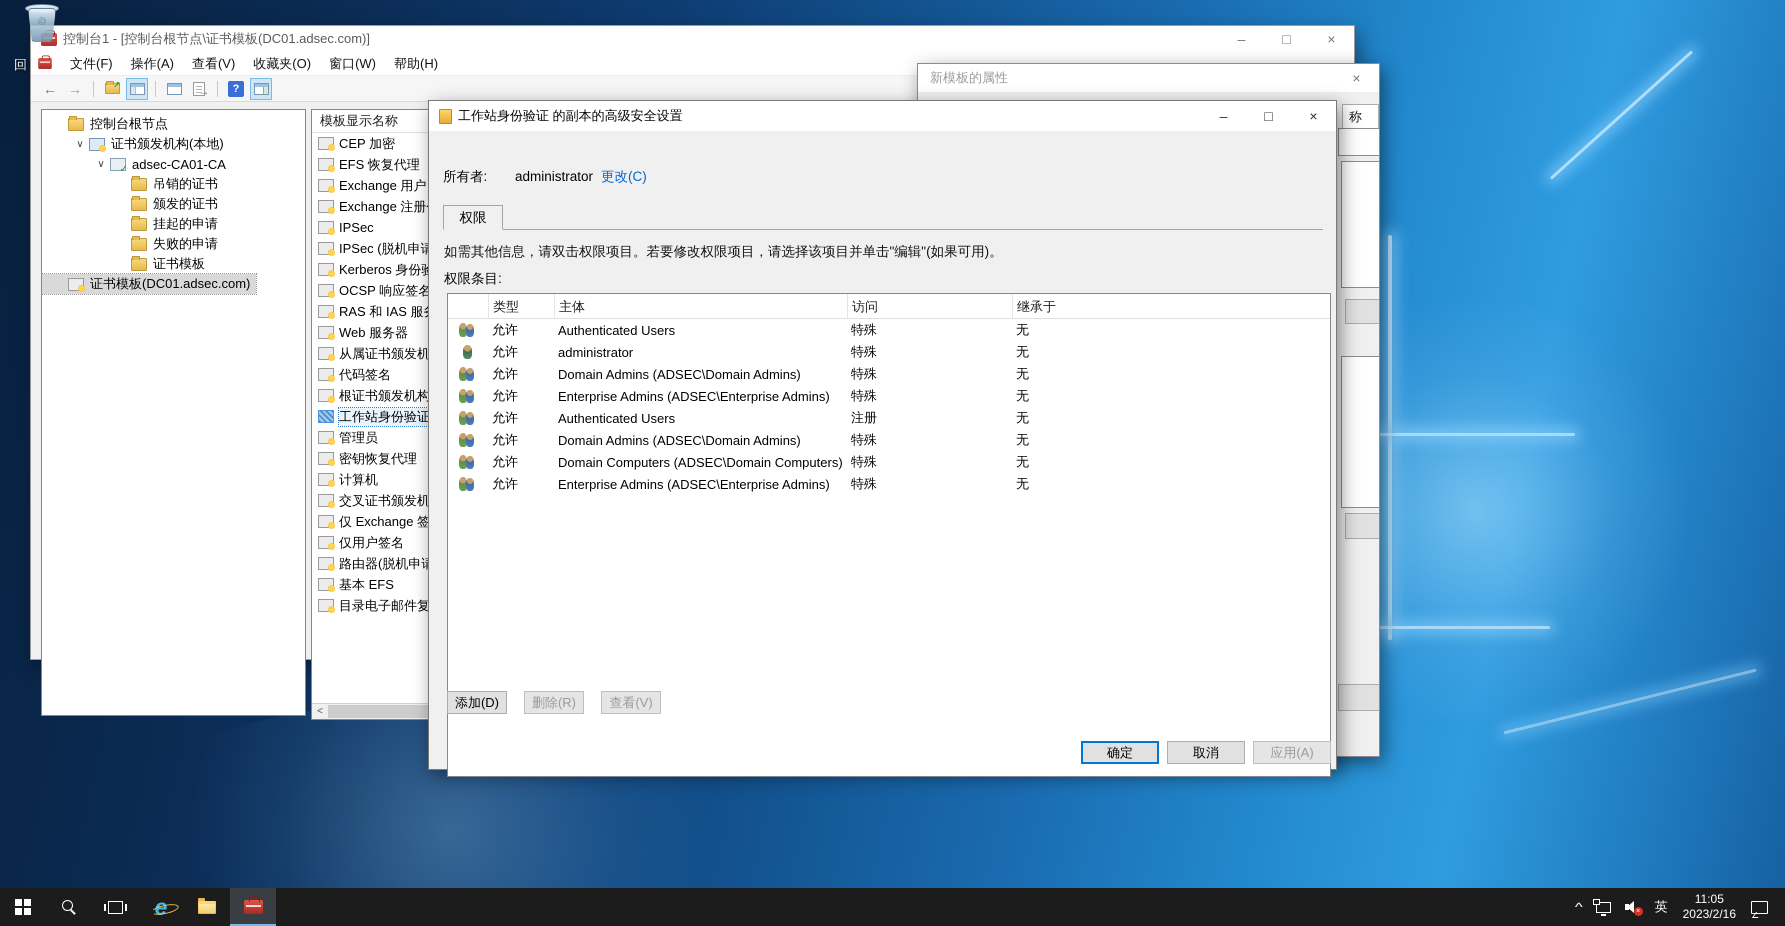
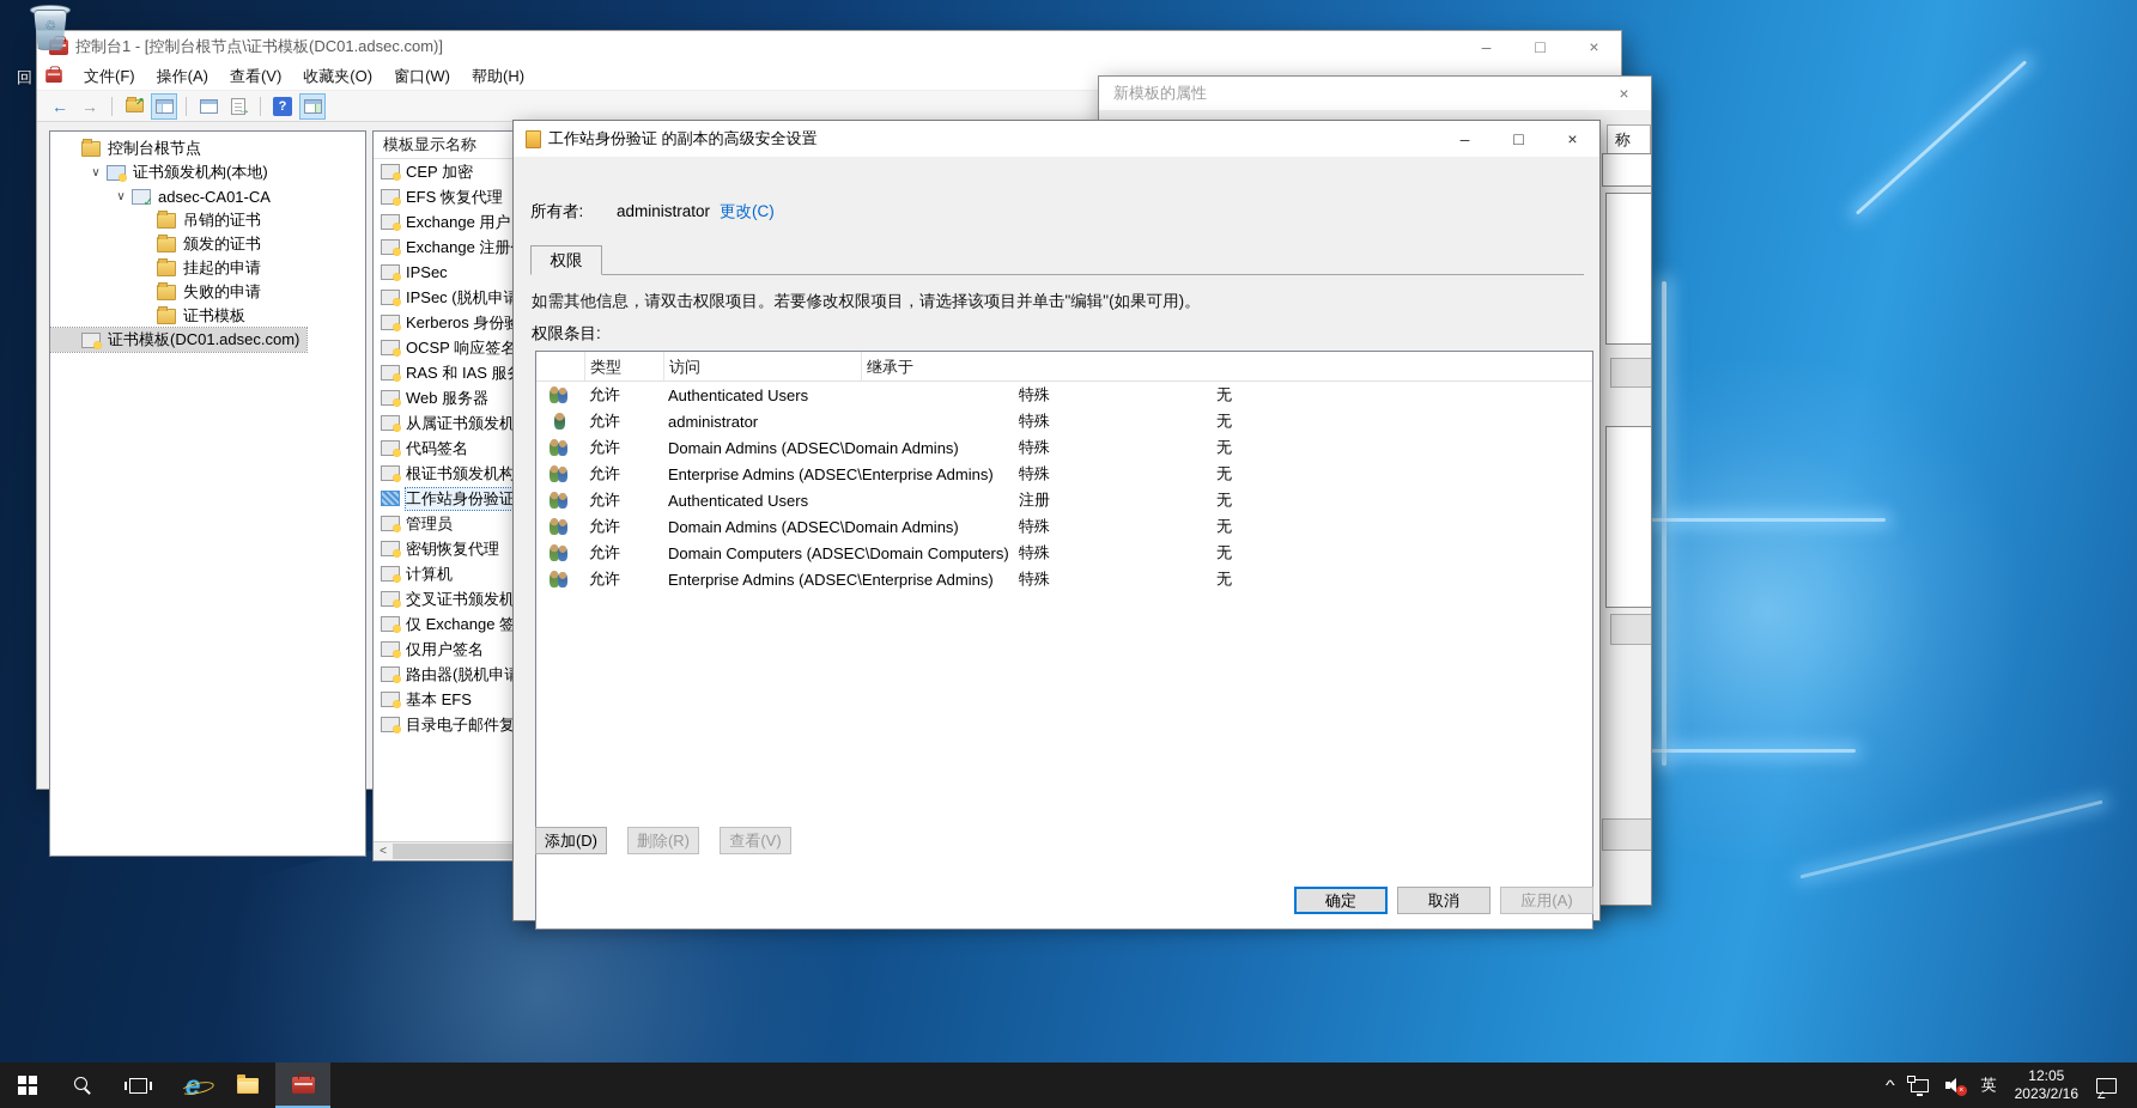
  ♲
  回
  控制台1 - [控制台根节点\证书模板(DC01.adsec.com)]
  –
  □
  ×
  文件(F)
  操作(A)
  查看(V)
  收藏夹(O)
  窗口(W)
  帮助(H)
  ←
  →
  ↗
  →
  ?
  控制台根节点
  ∨
  证书颁发机构(本地)
  ∨
  adsec-CA01-CA
  吊销的证书
  颁发的证书
  挂起的申请
  失败的申请
  证书模板
  证书模板(DC01.adsec.com)
  模板显示名称
  CEP 加密
  EFS 恢复代理
  Exchange 用户
  Exchange 注册
  IPSec
  IPSec (脱机申
  Kerberos 身份
  OCSP 响应签名
  RAS 和 IAS 服
  Web 服务器
  从属证书颁发机
  代码签名
  根证书颁发机构
  工作站身份验证
  管理员
  密钥恢复代理
  计算机
  交叉证书颁发机
  仅 Exchange 签
  仅用户签名
  路由器(脱机申
  基本 EFS
  目录电子邮件复
  <
  新模板的属性
  ×
  称
  工作站身份验证 的副本的高级安全设置
  –
  □
  ×
  所有者:
  administrator
  更改(C)
  权限
  如需其他信息，请双击权限项目。若要修改权限项目，请选择该项目并单击"编辑"(如果可用)。
  权限条目:
  类型
- 主体
  访问
  继承于
  允许
  Authenticated Users
  特殊
  无
  允许
  administrator
  特殊
  无
  允许
  Domain Admins (ADSEC\Domain Admins)
  特殊
  无
  允许
  Enterprise Admins (ADSEC\Enterprise Admins)
  特殊
  无
  允许
  Authenticated Users
  注册
  无
  允许
  Domain Admins (ADSEC\Domain Admins)
  特殊
  无
  允许
  Domain Computers (ADSEC\Domain Computers)
  特殊
  无
  允许
  Enterprise Admins (ADSEC\Enterprise Admins)
  特殊
  无
  添加(D)
  删除(R)
  查看(V)
  确定
  取消
  应用(A)
  e
  ^
  英
- 11:05
+ 12:05
  2023/2/16
